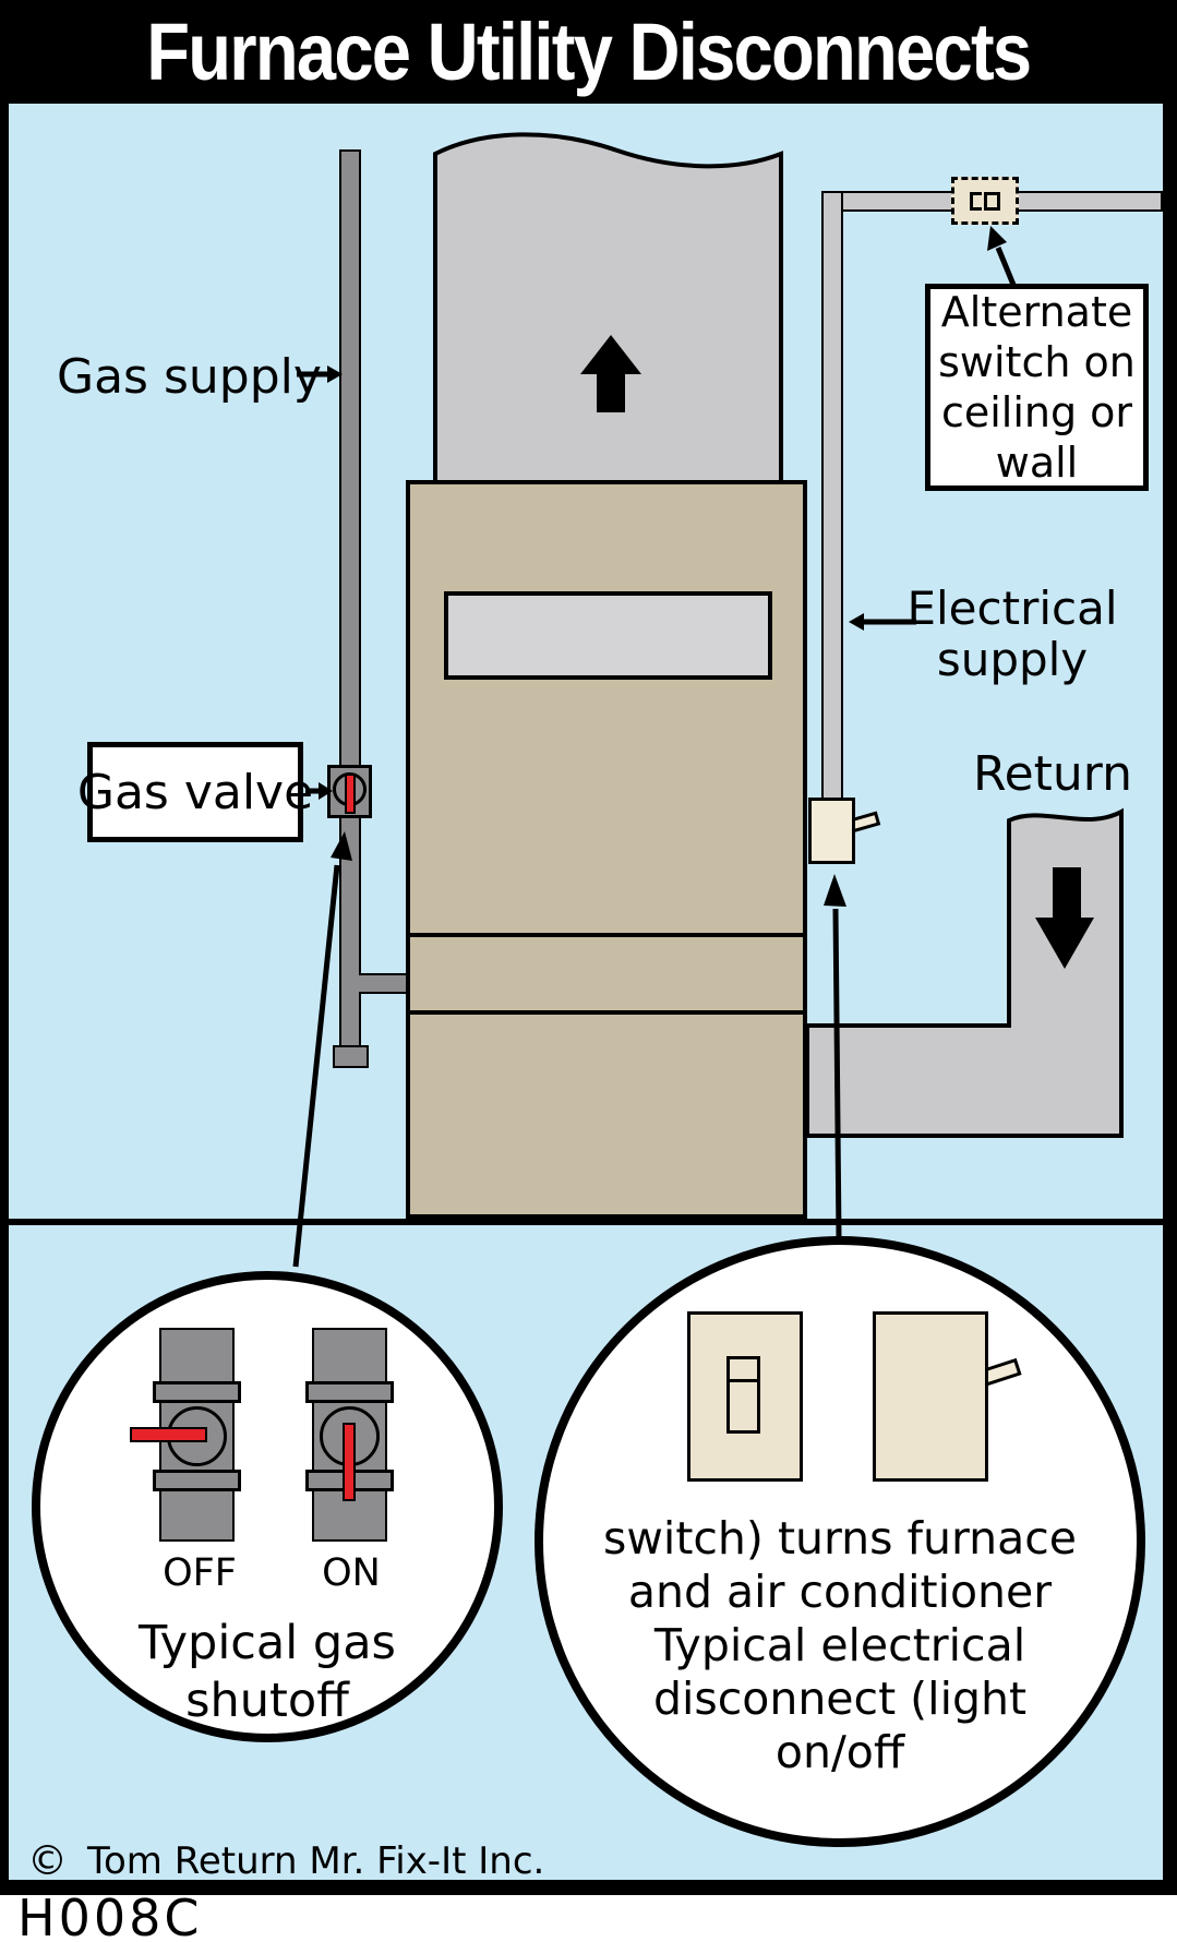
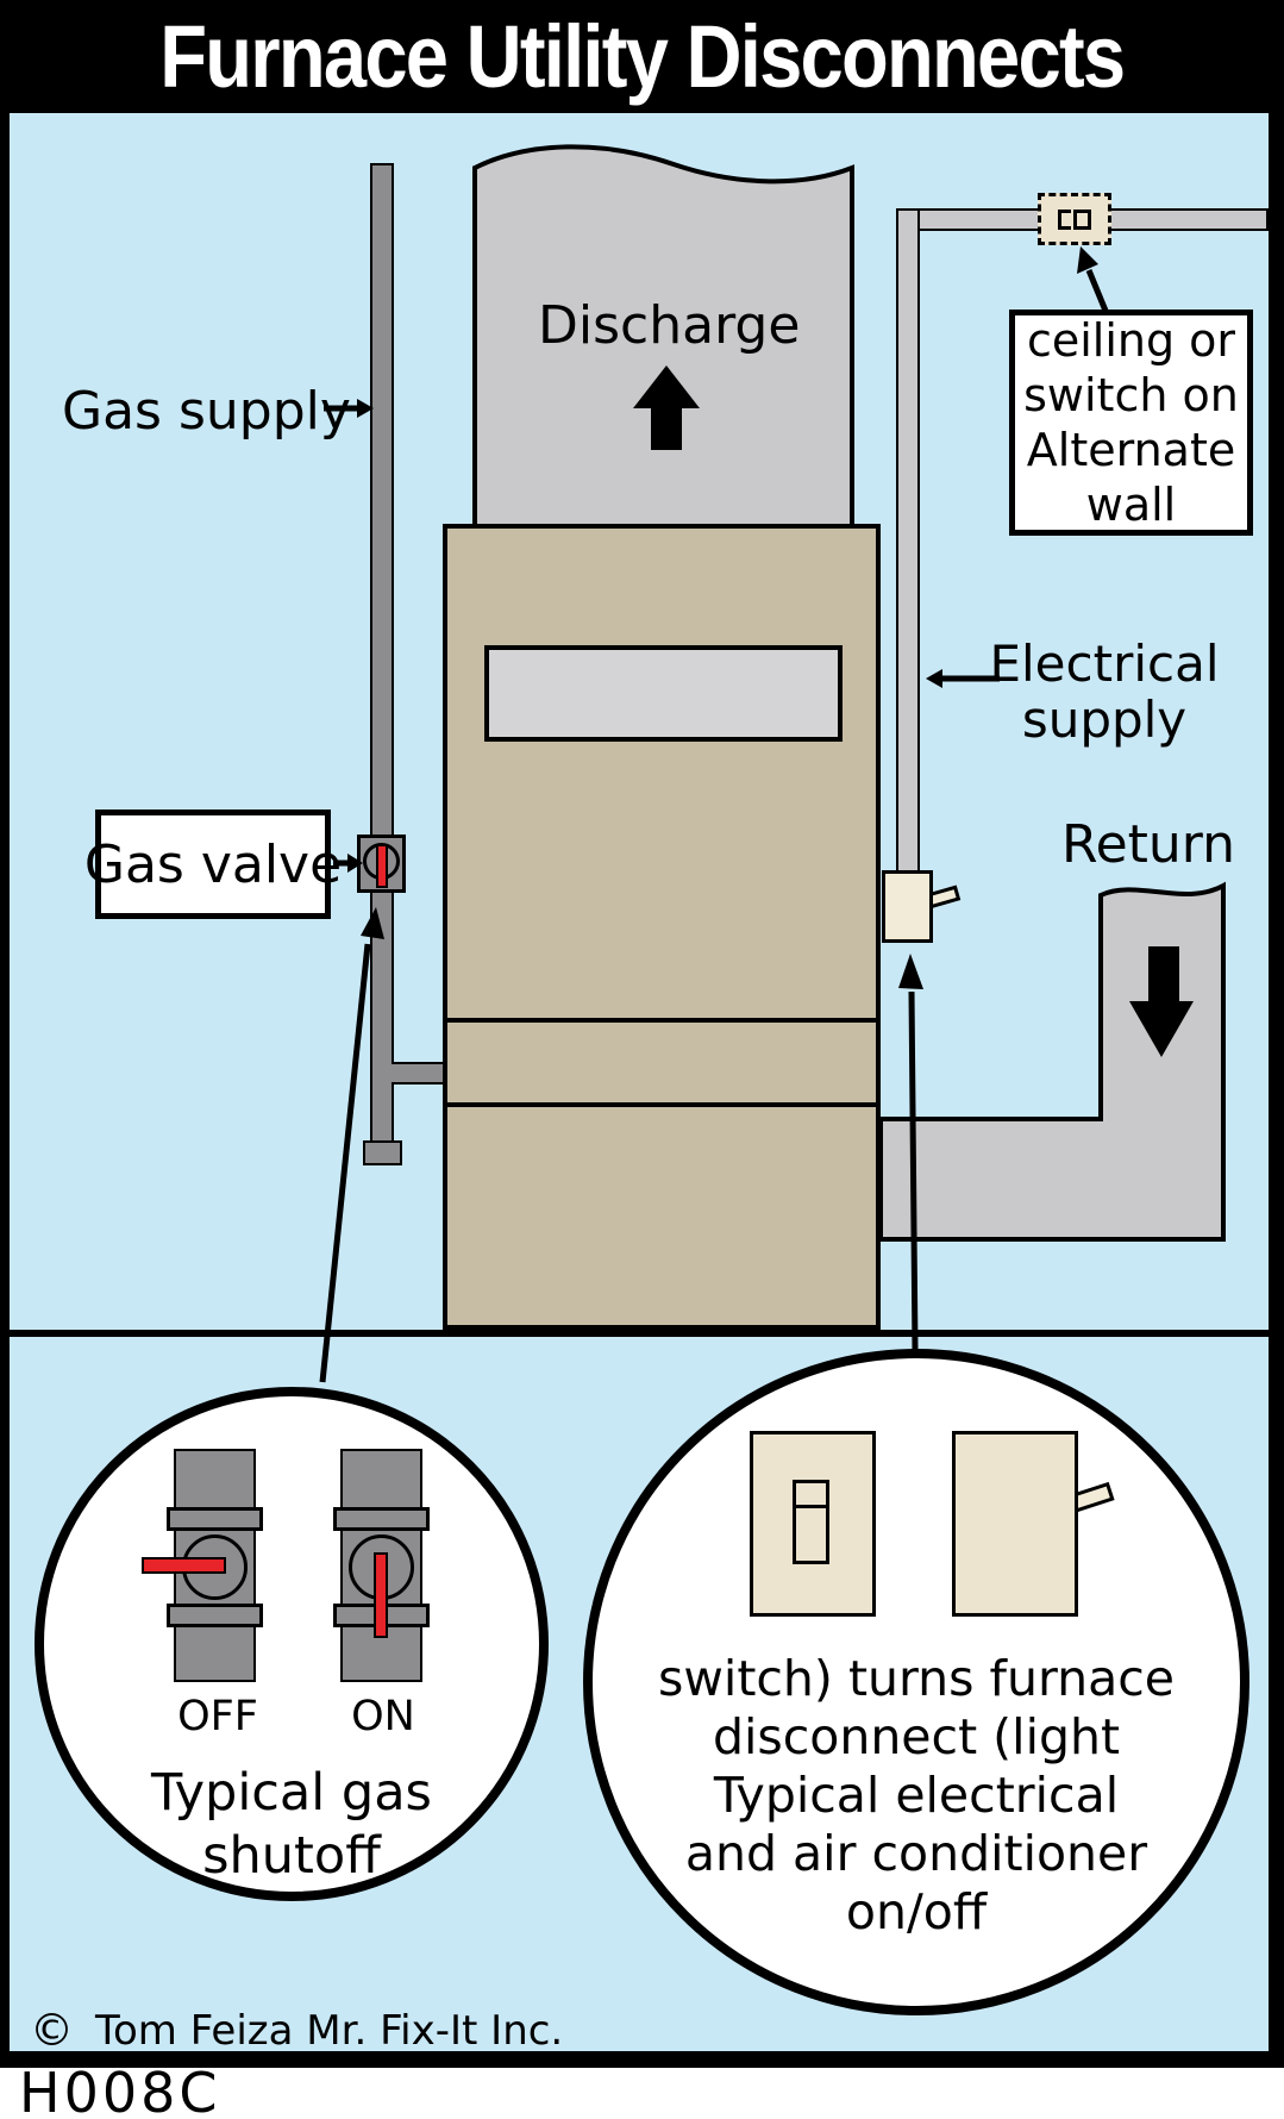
  Furnace Utility Disconnects
  Gas supply
+ Discharge
  Electrical
  supply
  Return
  Gas valve
- Alternate
+ ceiling or
  switch on
- ceiling or
+ Alternate
  wall
  OFF
  ON
  Typical gas
  shutoff
  switch) turns furnace
- and air conditioner
+ disconnect (light
  Typical electrical
- disconnect (light
+ and air conditioner
  on/off
  ©
- Tom Return Mr. Fix-It Inc.
+ Tom Feiza Mr. Fix-It Inc.
  H008C
